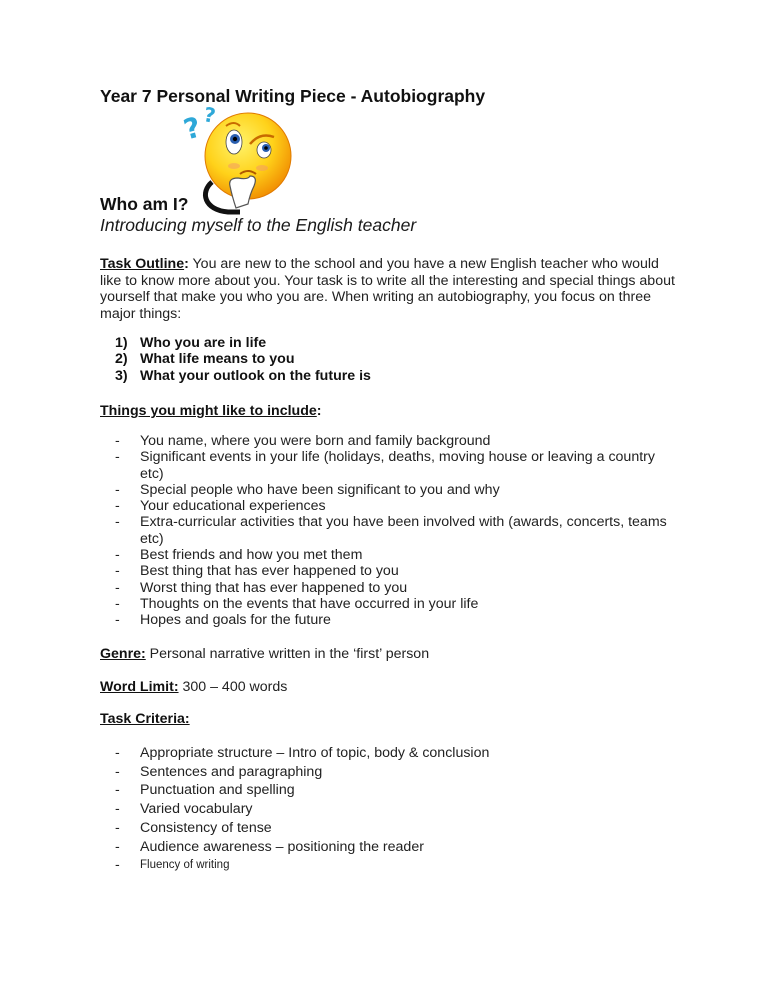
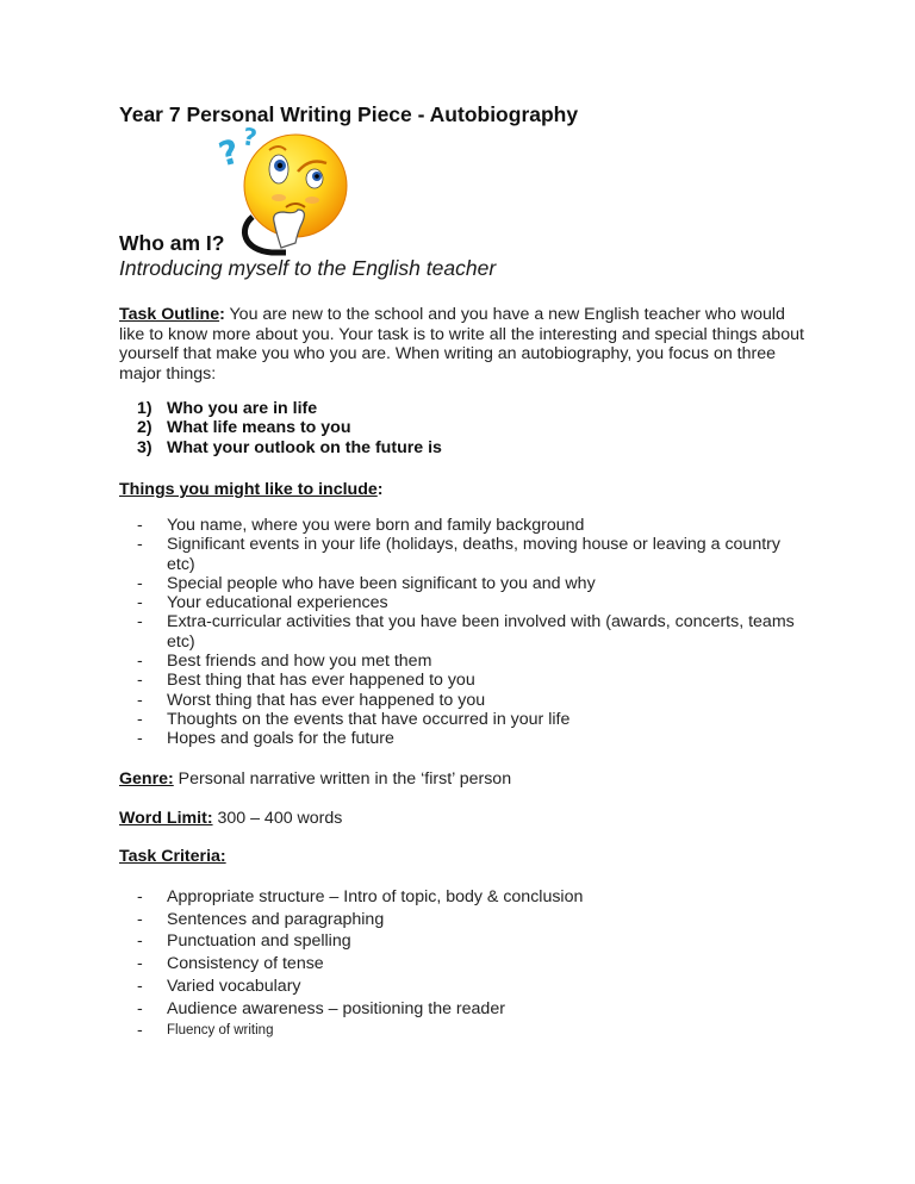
  Year 7 Personal Writing Piece - Autobiography
  Who am I?
  Introducing myself to the English teacher
  Task Outline: You are new to the school and you have a new English teacher who would like to know more about you. Your task is to write all the interesting and special things about yourself that make you who you are. When writing an autobiography, you focus on three major things:
  1)
  Who you are in life
  2)
  What life means to you
  3)
  What your outlook on the future is
  Things you might like to include:
  -
  You name, where you were born and family background
  -
  Significant events in your life (holidays, deaths, moving house or leaving a country etc)
  -
  Special people who have been significant to you and why
  -
  Your educational experiences
  -
  Extra-curricular activities that you have been involved with (awards, concerts, teams etc)
  -
  Best friends and how you met them
  -
  Best thing that has ever happened to you
  -
  Worst thing that has ever happened to you
  -
  Thoughts on the events that have occurred in your life
  -
  Hopes and goals for the future
  Genre: Personal narrative written in the ‘first’ person
  Word Limit: 300 – 400 words
  Task Criteria:
  -
  Appropriate structure – Intro of topic, body & conclusion
  -
  Sentences and paragraphing
  -
  Punctuation and spelling
  -
- Varied vocabulary
+ Consistency of tense
  -
- Consistency of tense
+ Varied vocabulary
  -
  Audience awareness – positioning the reader
  -
  Fluency of writing
